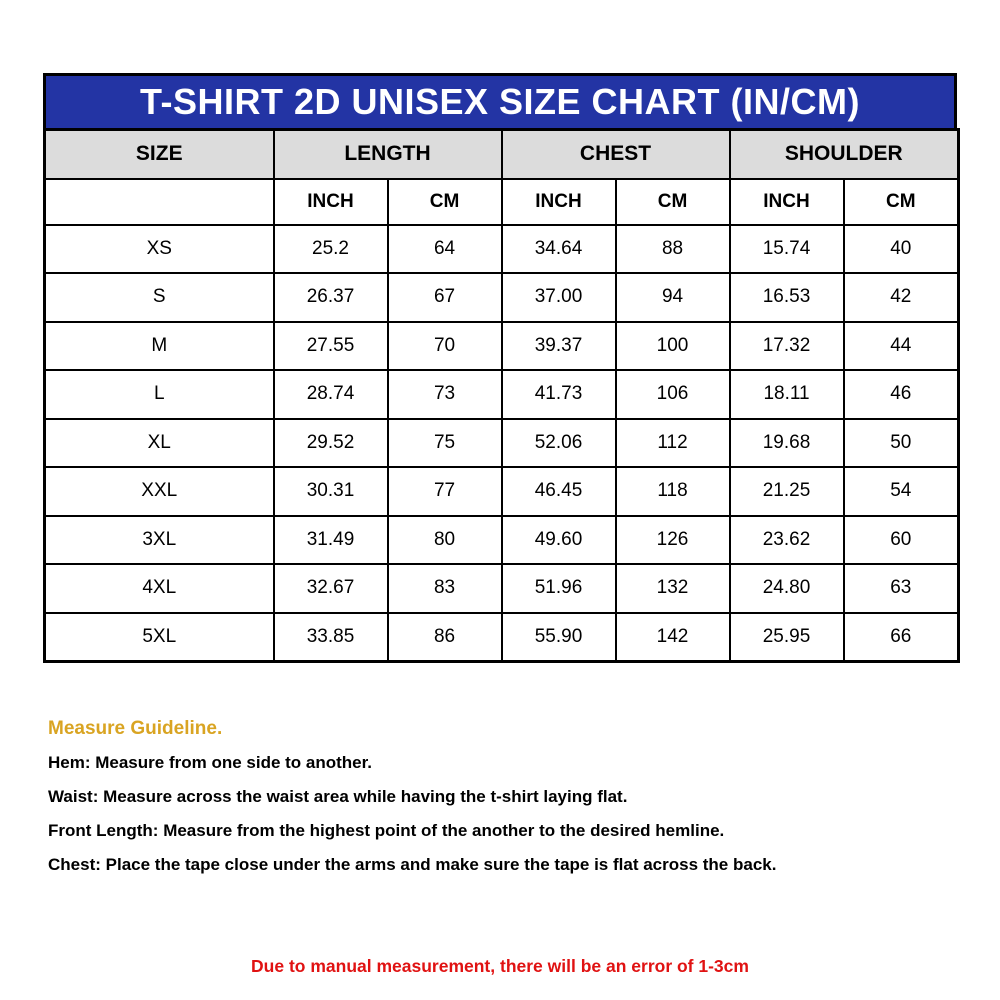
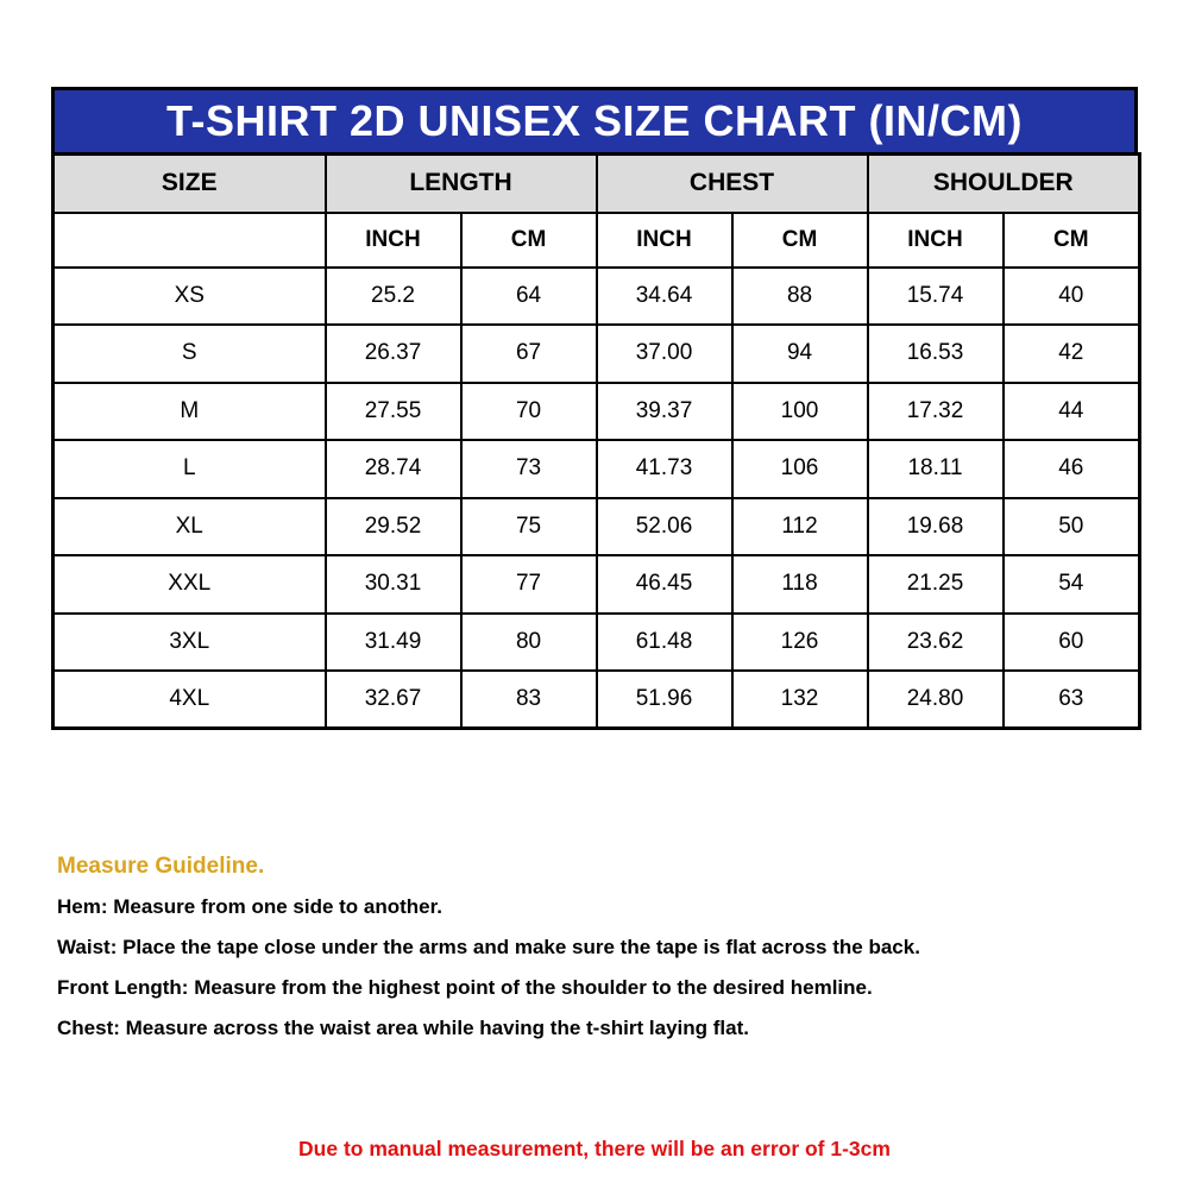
  T-SHIRT 2D UNISEX SIZE CHART (IN/CM)
  SIZE	LENGTH	CHEST	SHOULDER
  	INCH	CM	INCH	CM	INCH	CM
  XS	25.2	64	34.64	88	15.74	40
  S	26.37	67	37.00	94	16.53	42
  M	27.55	70	39.37	100	17.32	44
  L	28.74	73	41.73	106	18.11	46
  XL	29.52	75	52.06	112	19.68	50
  XXL	30.31	77	46.45	118	21.25	54
- 3XL	31.49	80	49.60	126	23.62	60
+ 3XL	31.49	80	61.48	126	23.62	60
  4XL	32.67	83	51.96	132	24.80	63
- 5XL	33.85	86	55.90	142	25.95	66
  Measure Guideline.
  Hem: Measure from one side to another.
- Waist: Measure across the waist area while having the t-shirt laying flat.
+ Waist: Place the tape close under the arms and make sure the tape is flat across the back.
- Front Length: Measure from the highest point of the another to the desired hemline.
+ Front Length: Measure from the highest point of the shoulder to the desired hemline.
- Chest: Place the tape close under the arms and make sure the tape is flat across the back.
+ Chest: Measure across the waist area while having the t-shirt laying flat.
  Due to manual measurement, there will be an error of 1-3cm
